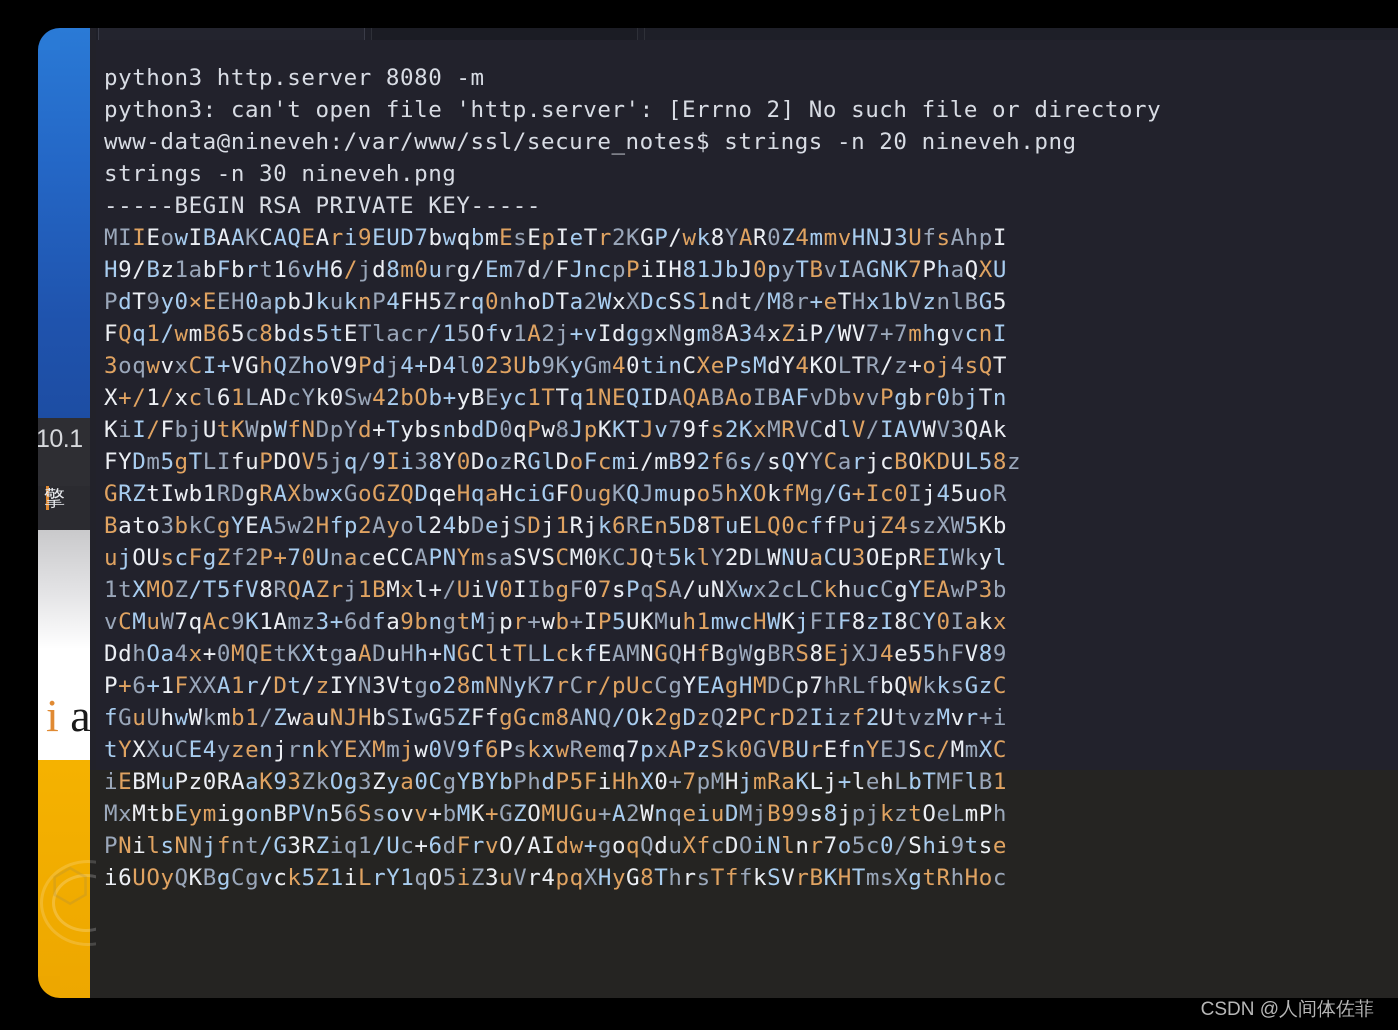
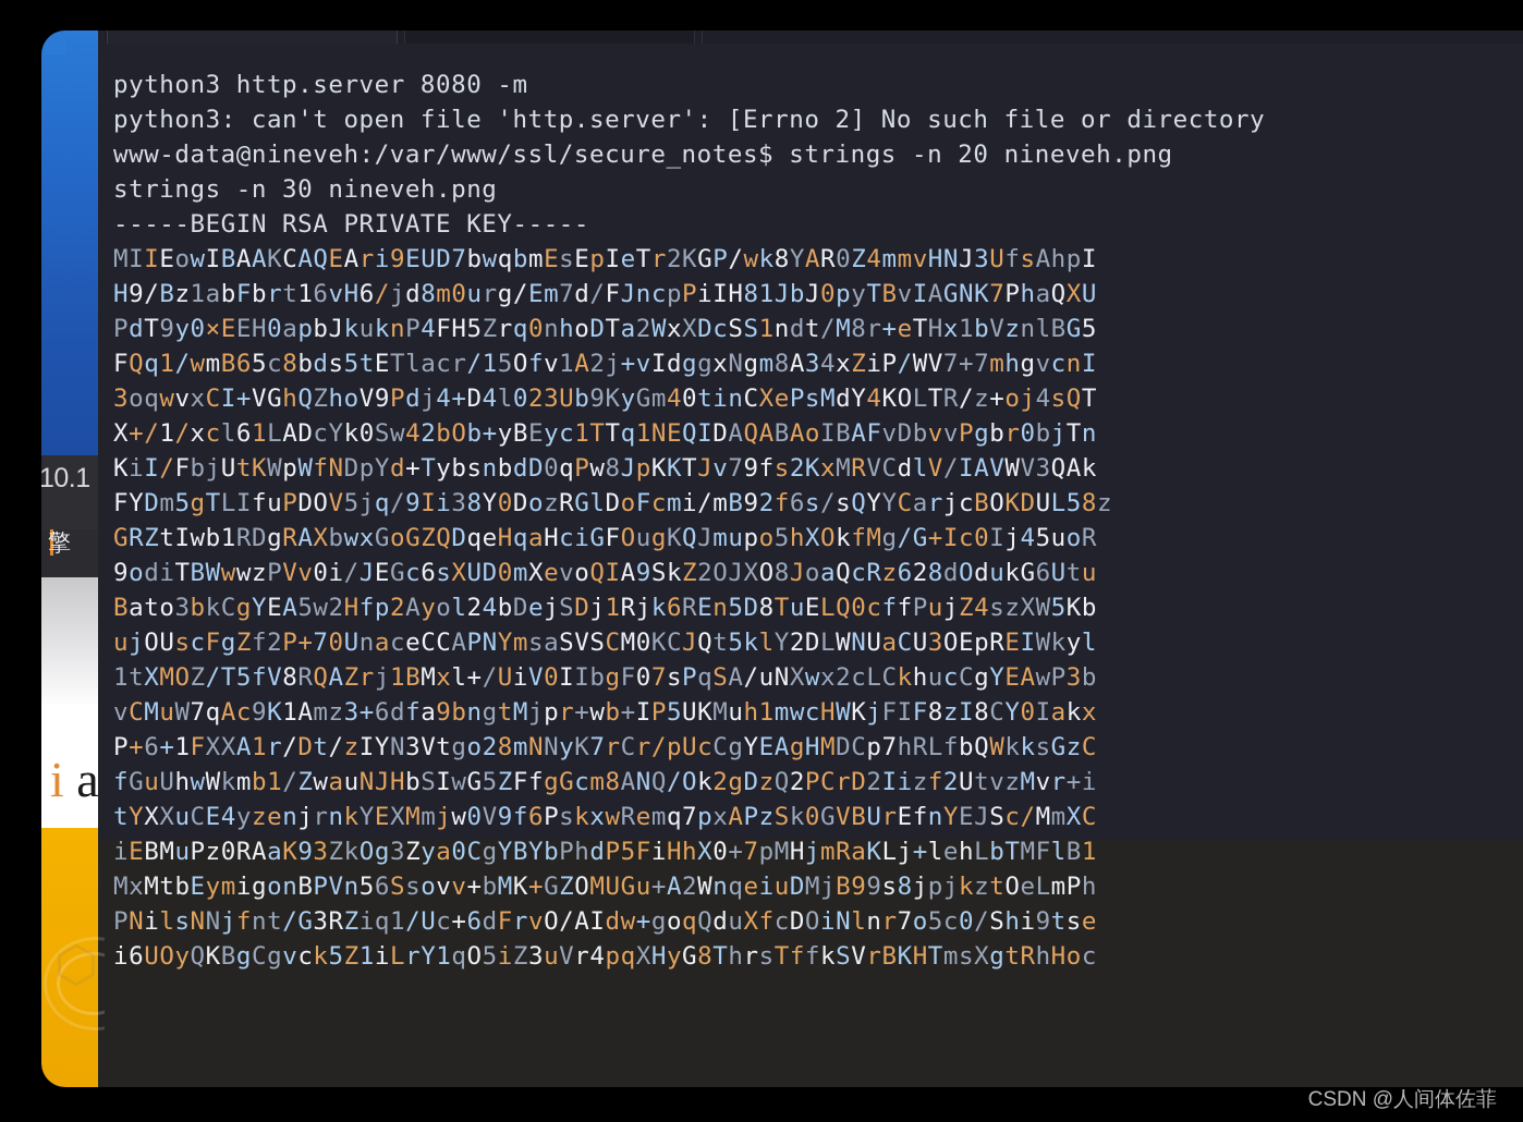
  10.1
  擎
  i a
  ⬡
  python3 http.server 8080 -m
  python3: can't open file 'http.server': [Errno 2] No such file or directory
  www-data@nineveh:/var/www/ssl/secure_notes$ strings -n 20 nineveh.png
  strings -n 30 nineveh.png
  -----BEGIN RSA PRIVATE KEY-----
  MIIEowIBAAKCAQEAri9EUD7bwqbmEsEpIeTr2KGP/wk8YAR0Z4mmvHNJ3UfsAhpI
  H9/Bz1abFbrt16vH6/jd8m0urg/Em7d/FJncpPiIH81JbJ0pyTBvIAGNK7PhaQXU
  PdT9y0×EEH0apbJkuknP4FH5Zrq0nhoDTa2WxXDcSS1ndt/M8r+eTHx1bVznlBG5
  FQq1/wmB65c8bds5tETlacr/15Ofv1A2j+vIdggxNgm8A34xZiP/WV7+7mhgvcnI
  3oqwvxCI+VGhQZhoV9Pdj4+D4l023Ub9KyGm40tinCXePsMdY4KOLTR/z+oj4sQT
  X+/1/xcl61LADcYk0Sw42bOb+yBEyc1TTq1NEQIDAQABAoIBAFvDbvvPgbr0bjTn
  KiI/FbjUtKWpWfNDpYd+TybsnbdD0qPw8JpKKTJv79fs2KxMRVCdlV/IAVWV3QAk
  FYDm5gTLIfuPDOV5jq/9Ii38Y0DozRGlDoFcmi/mB92f6s/sQYYCarjcBOKDUL58z
  GRZtIwb1RDgRAXbwxGoGZQDqeHqaHciGFOugKQJmupo5hXOkfMg/G+Ic0Ij45uoR
+ 9odiTBWwwzPVv0i/JEGc6sXUD0mXevoQIA9SkZ2OJXO8JoaQcRz628dOdukG6Utu
  Bato3bkCgYEA5w2Hfp2Ayol24bDejSDj1Rjk6REn5D8TuELQ0cffPujZ4szXW5Kb
  ujOUscFgZf2P+70UnaceCCAPNYmsaSVSCM0KCJQt5klY2DLWNUaCU3OEpREIWkyl
  1tXMOZ/T5fV8RQAZrj1BMxl+/UiV0IIbgF07sPqSA/uNXwx2cLCkhucCgYEAwP3b
  vCMuW7qAc9K1Amz3+6dfa9bngtMjpr+wb+IP5UKMuh1mwcHWKjFIF8zI8CY0Iakx
- DdhOa4x+0MQEtKXtgaADuHh+NGCltTLLckfEAMNGQHfBgWgBRS8EjXJ4e55hFV89
  P+6+1FXXA1r/Dt/zIYN3Vtgo28mNNyK7rCr/pUcCgYEAgHMDCp7hRLfbQWkksGzC
  fGuUhwWkmb1/ZwauNJHbSIwG5ZFfgGcm8ANQ/Ok2gDzQ2PCrD2Iizf2UtvzMvr+i
  tYXXuCE4yzenjrnkYEXMmjw0V9f6PskxwRemq7pxAPzSk0GVBUrEfnYEJSc/MmXC
  iEBMuPz0RAaK93ZkOg3Zya0CgYBYbPhdP5FiHhX0+7pMHjmRaKLj+lehLbTMFlB1
  MxMtbEymigonBPVn56Ssovv+bMK+GZOMUGu+A2WnqeiuDMjB99s8jpjkztOeLmPh
  PNilsNNjfnt/G3RZiq1/Uc+6dFrvO/AIdw+goqQduXfcDOiNlnr7o5c0/Shi9tse
  i6UOyQKBgCgvck5Z1iLrY1qO5iZ3uVr4pqXHyG8ThrsTffkSVrBKHTmsXgtRhHoc
  CSDN @人间体佐菲
